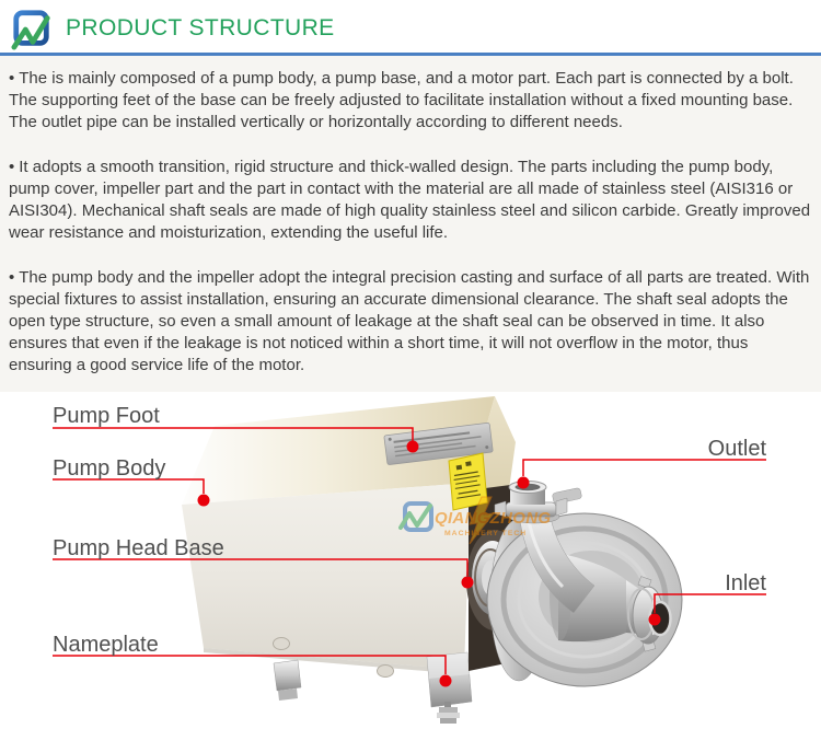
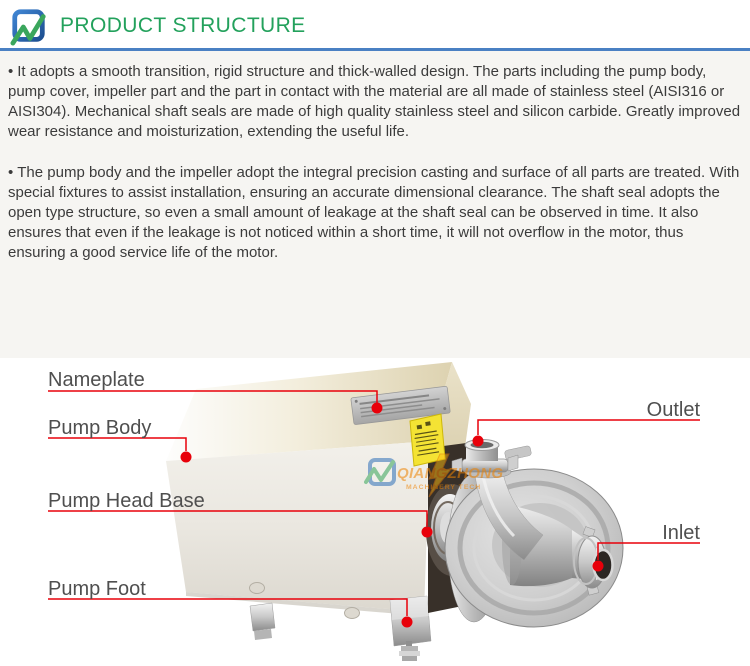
  PRODUCT STRUCTURE
- • The is mainly composed of a pump body, a pump base, and a motor part. Each part is connected by a bolt. The supporting feet of the base can be freely adjusted to facilitate installation without a fixed mounting base. The outlet pipe can be installed vertically or horizontally according to different needs.
  • It adopts a smooth transition, rigid structure and thick-walled design. The parts including the pump body, pump cover, impeller part and the part in contact with the material are all made of stainless steel (AISI316 or AISI304). Mechanical shaft seals are made of high quality stainless steel and silicon carbide. Greatly improved wear resistance and moisturization, extending the useful life.
  • The pump body and the impeller adopt the integral precision casting and surface of all parts are treated. With special fixtures to assist installation, ensuring an accurate dimensional clearance. The shaft seal adopts the open type structure, so even a small amount of leakage at the shaft seal can be observed in time. It also ensures that even if the leakage is not noticed within a short time, it will not overflow in the motor, thus ensuring a good service life of the motor.
- Pump Foot
+ Nameplate
  Pump Body
  Pump Head Base
- Nameplate
+ Pump Foot
  Outlet
  Inlet
  QIANGZHONG
